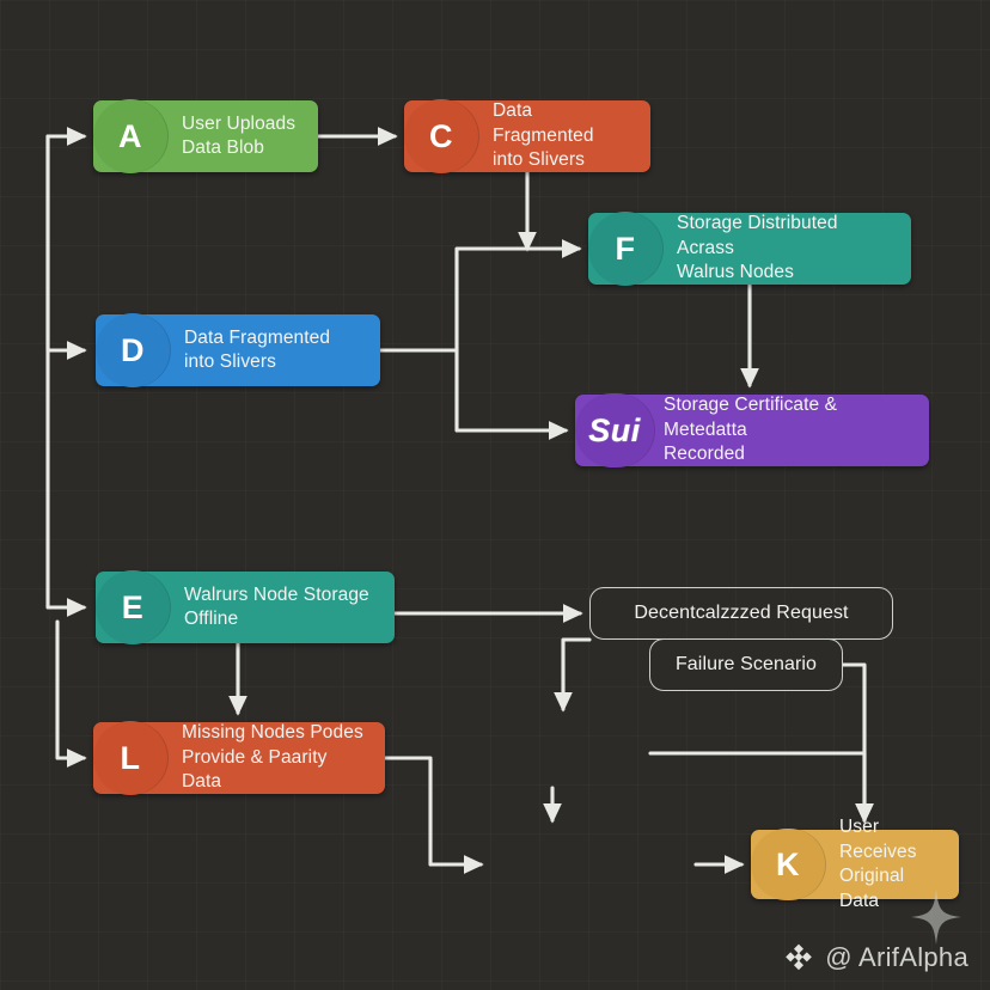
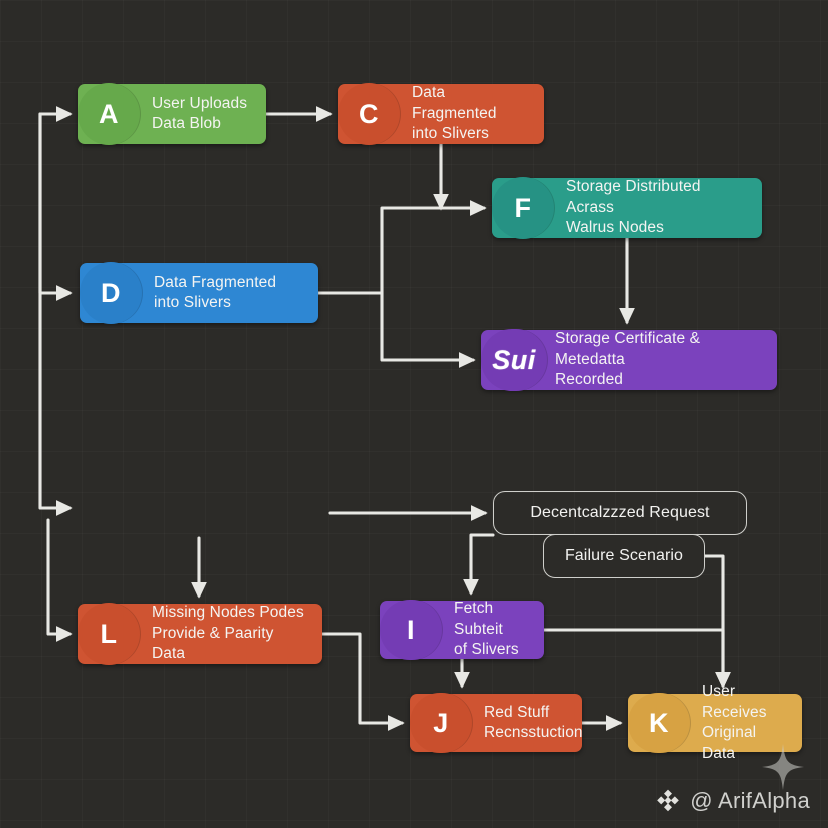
  A
  User Uploads
  Data Blob
  C
  Data Fragmented
  into Slivers
  F
  Storage Distributed Acrass
  Walrus Nodes
  D
  Data Fragmented
  into Slivers
  Sui
  Storage Certificate & Metedatta
  Recorded
- E
- Walrurs Node Storage
- Offline
  L
  Missing Nodes Podes
  Provide & Paarity Data
+ I
+ Fetch Subteit
+ of Slivers
+ J
+ Red Stuff
+ Recnsstuction
  K
  User Receives
  Original Data
  Decentcalzzzed Request
  Failure Scenario
  @ ArifAlpha
